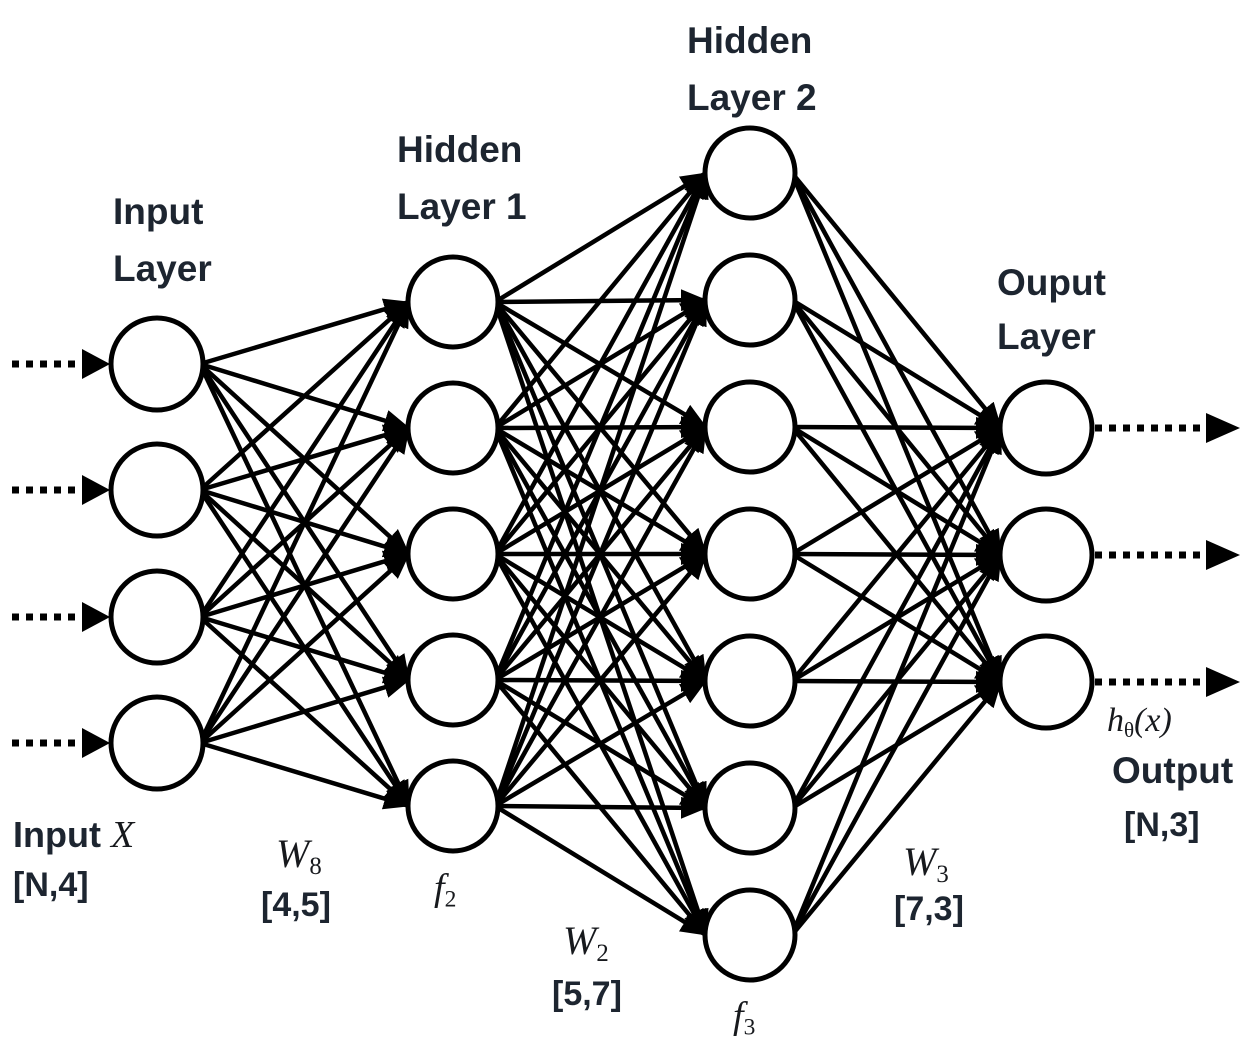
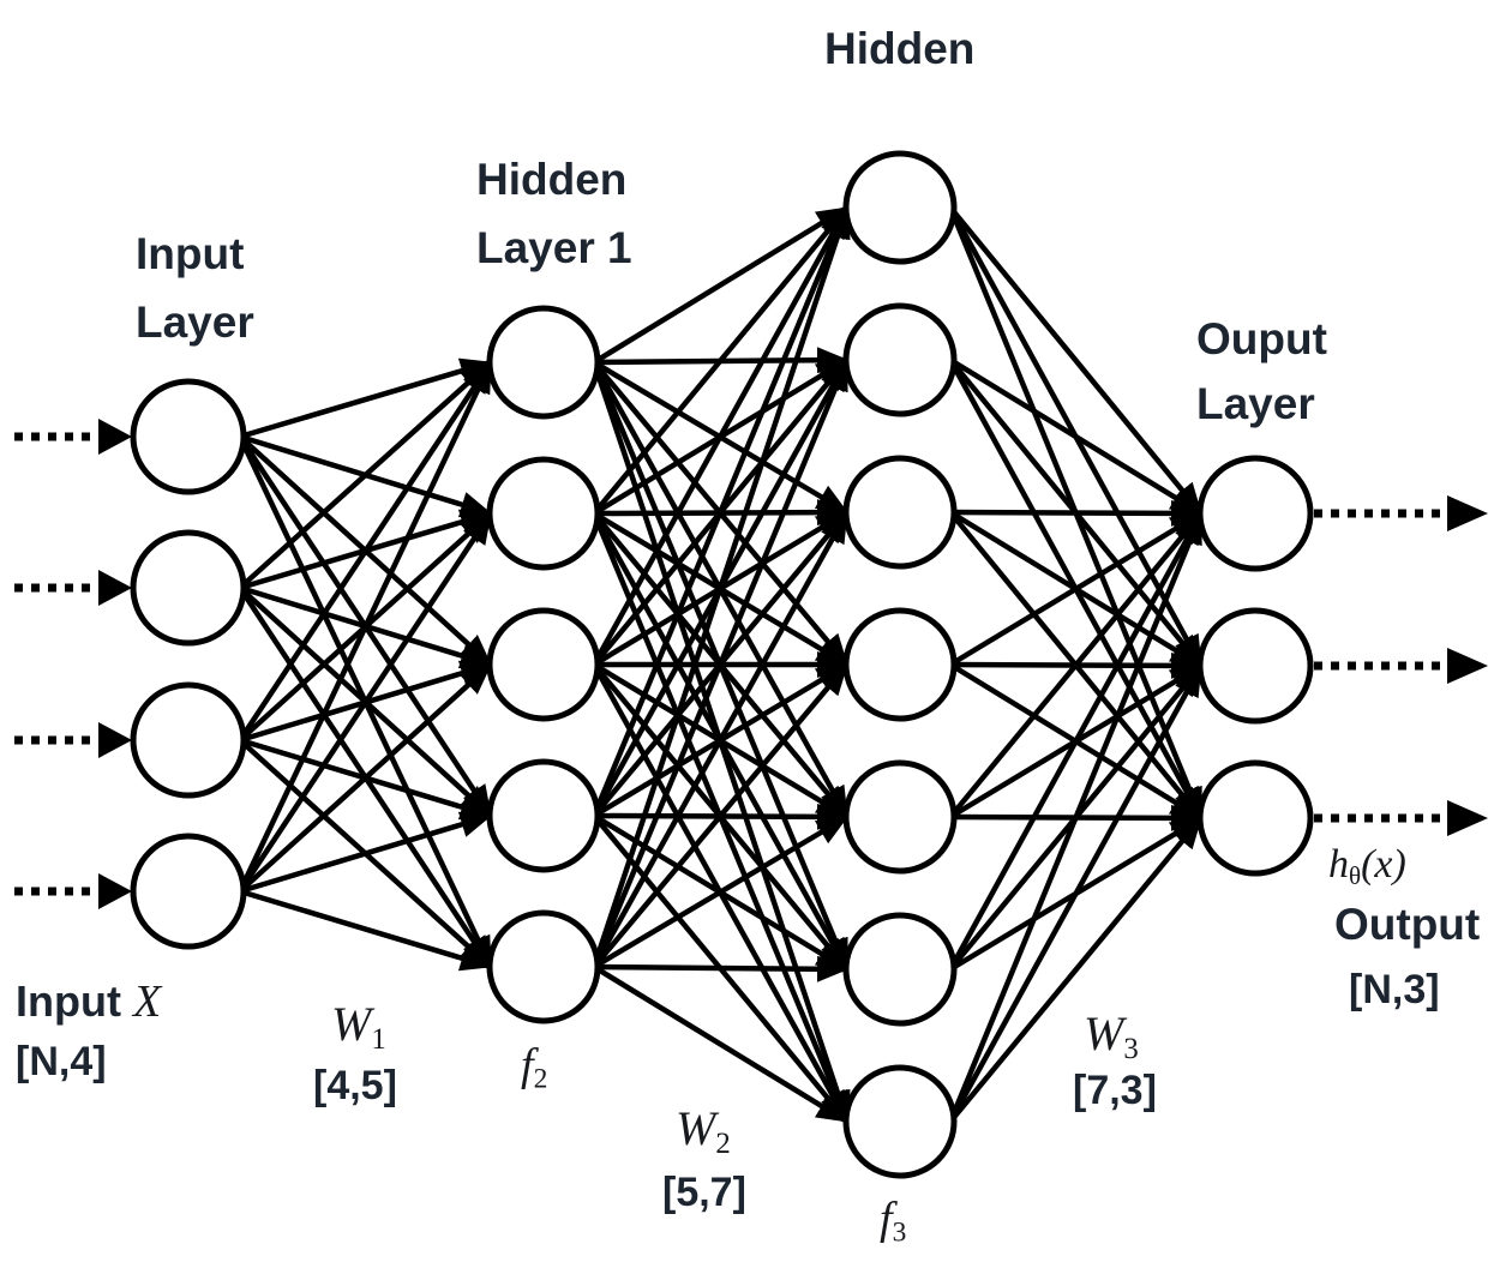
  Input
  Layer
  Hidden
  Layer 1
  Hidden
- Layer 2
  Ouput
  Layer
  Input X
  [N,4]
- W8
+ W1
  [4,5]
  f2
  W2
  [5,7]
  f3
  W3
  [7,3]
  hθ(x)
  Output
  [N,3]
